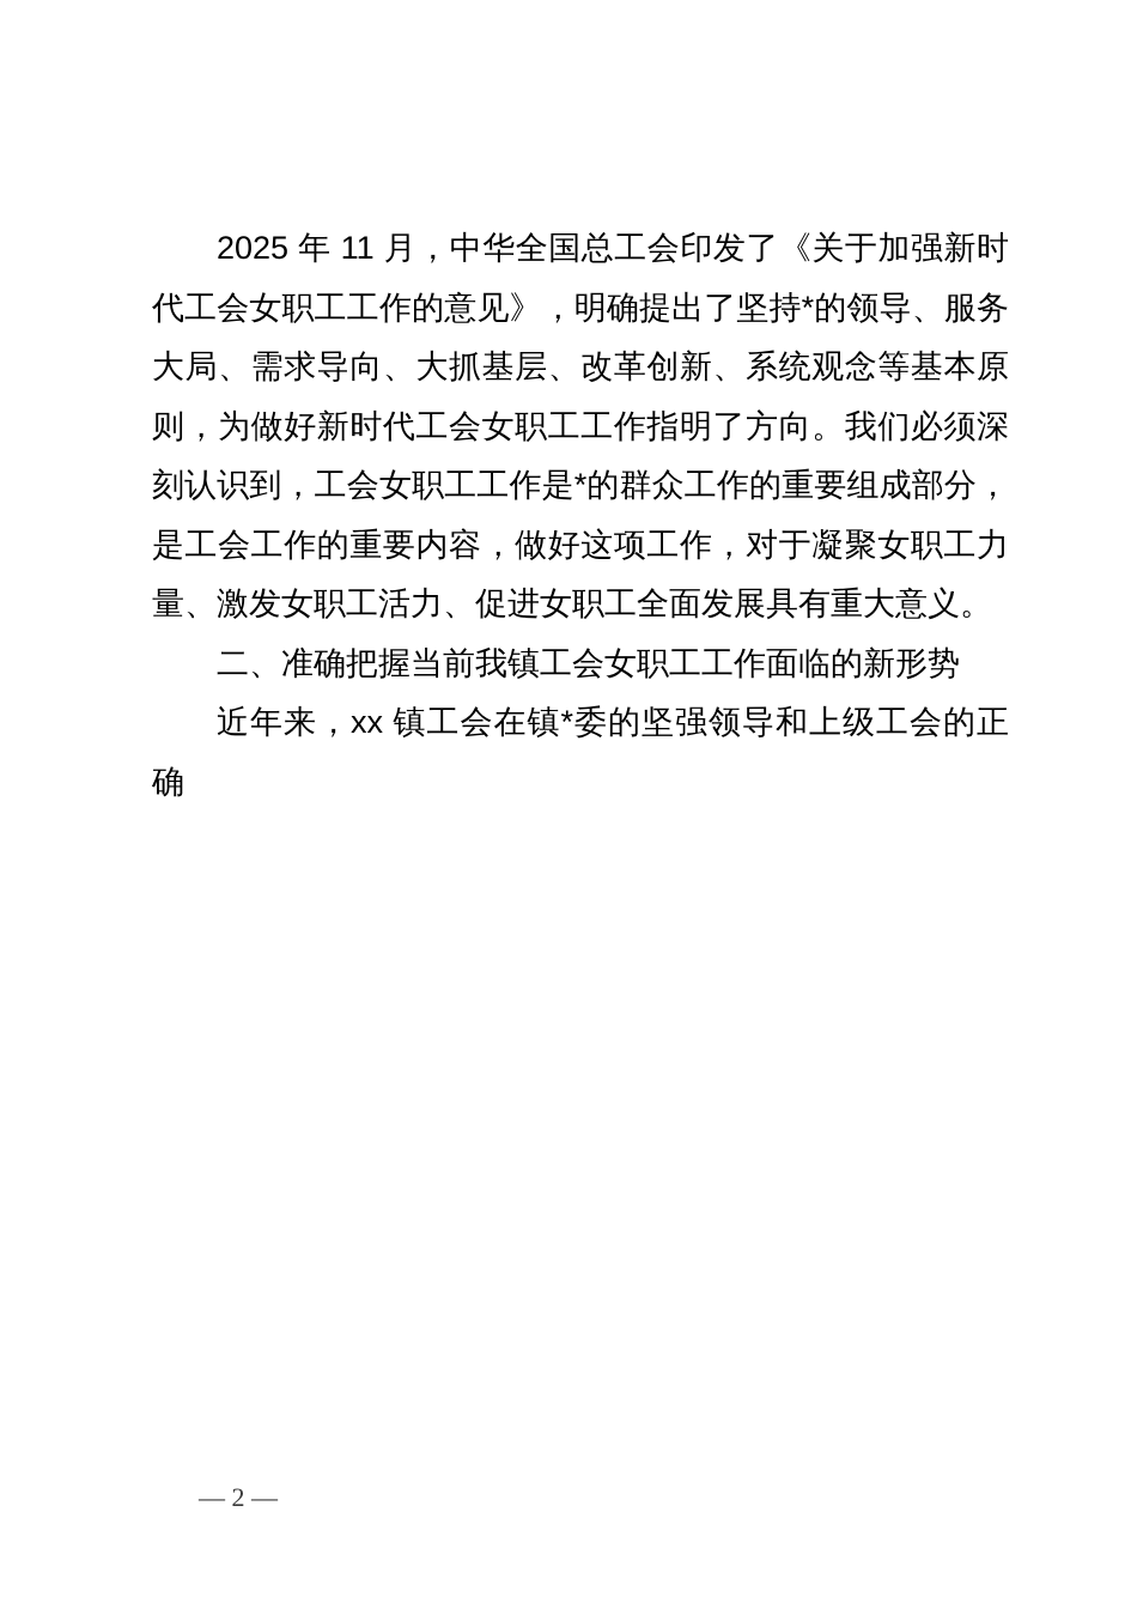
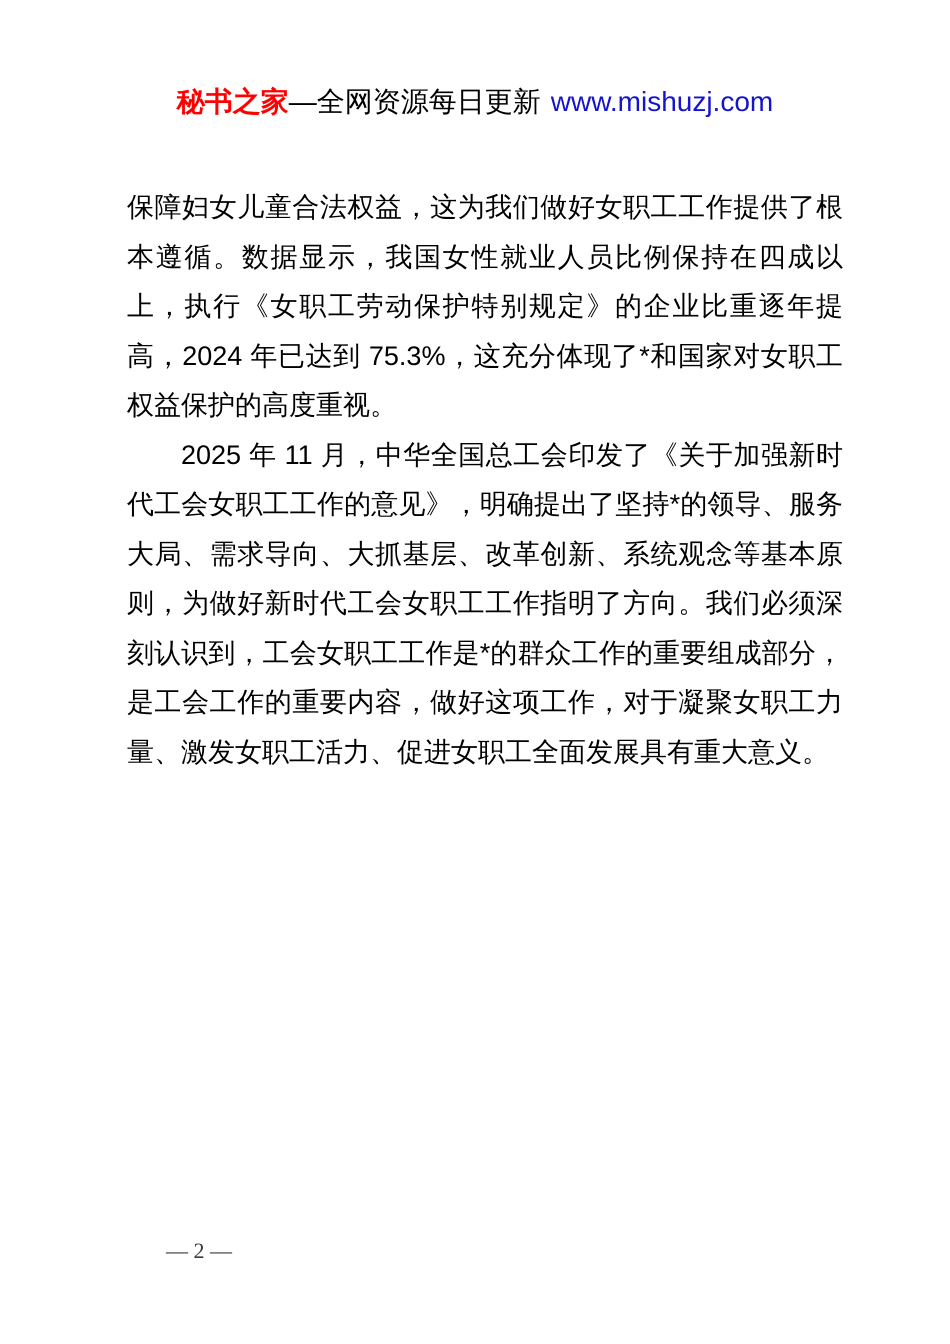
+ 秘书之家—全网资源每日更新 www.mishuzj.com
+ 保障妇女儿童合法权益，这为我们做好女职工工作提供了根本遵循。数据显示，我国女性就业人员比例保持在四成以上，执行《女职工劳动保护特别规定》的企业比重逐年提高，2024 年已达到 75.3%，这充分体现了*和国家对女职工权益保护的高度重视。
  2025 年 11 月，中华全国总工会印发了《关于加强新时代工会女职工工作的意见》，明确提出了坚持*的领导、服务大局、需求导向、大抓基层、改革创新、系统观念等基本原则，为做好新时代工会女职工工作指明了方向。我们必须深刻认识到，工会女职工工作是*的群众工作的重要组成部分，是工会工作的重要内容，做好这项工作，对于凝聚女职工力量、激发女职工活力、促进女职工全面发展具有重大意义。
- 二、准确把握当前我镇工会女职工工作面临的新形势
- 近年来，xx 镇工会在镇*委的坚强领导和上级工会的正确
  — 2 —
